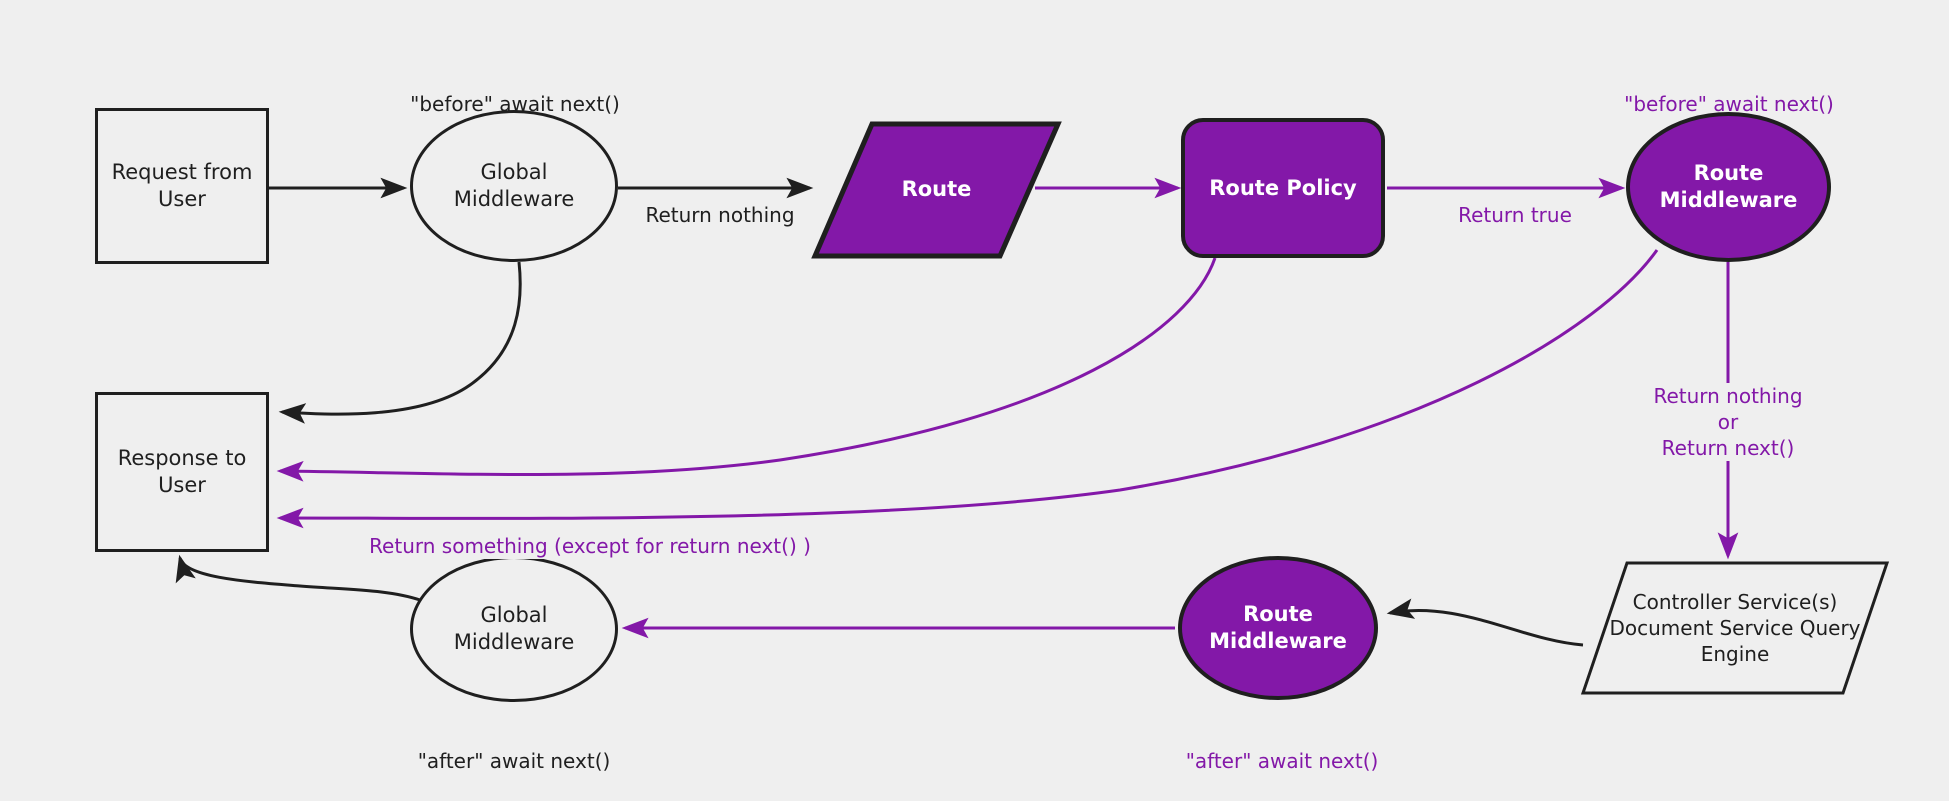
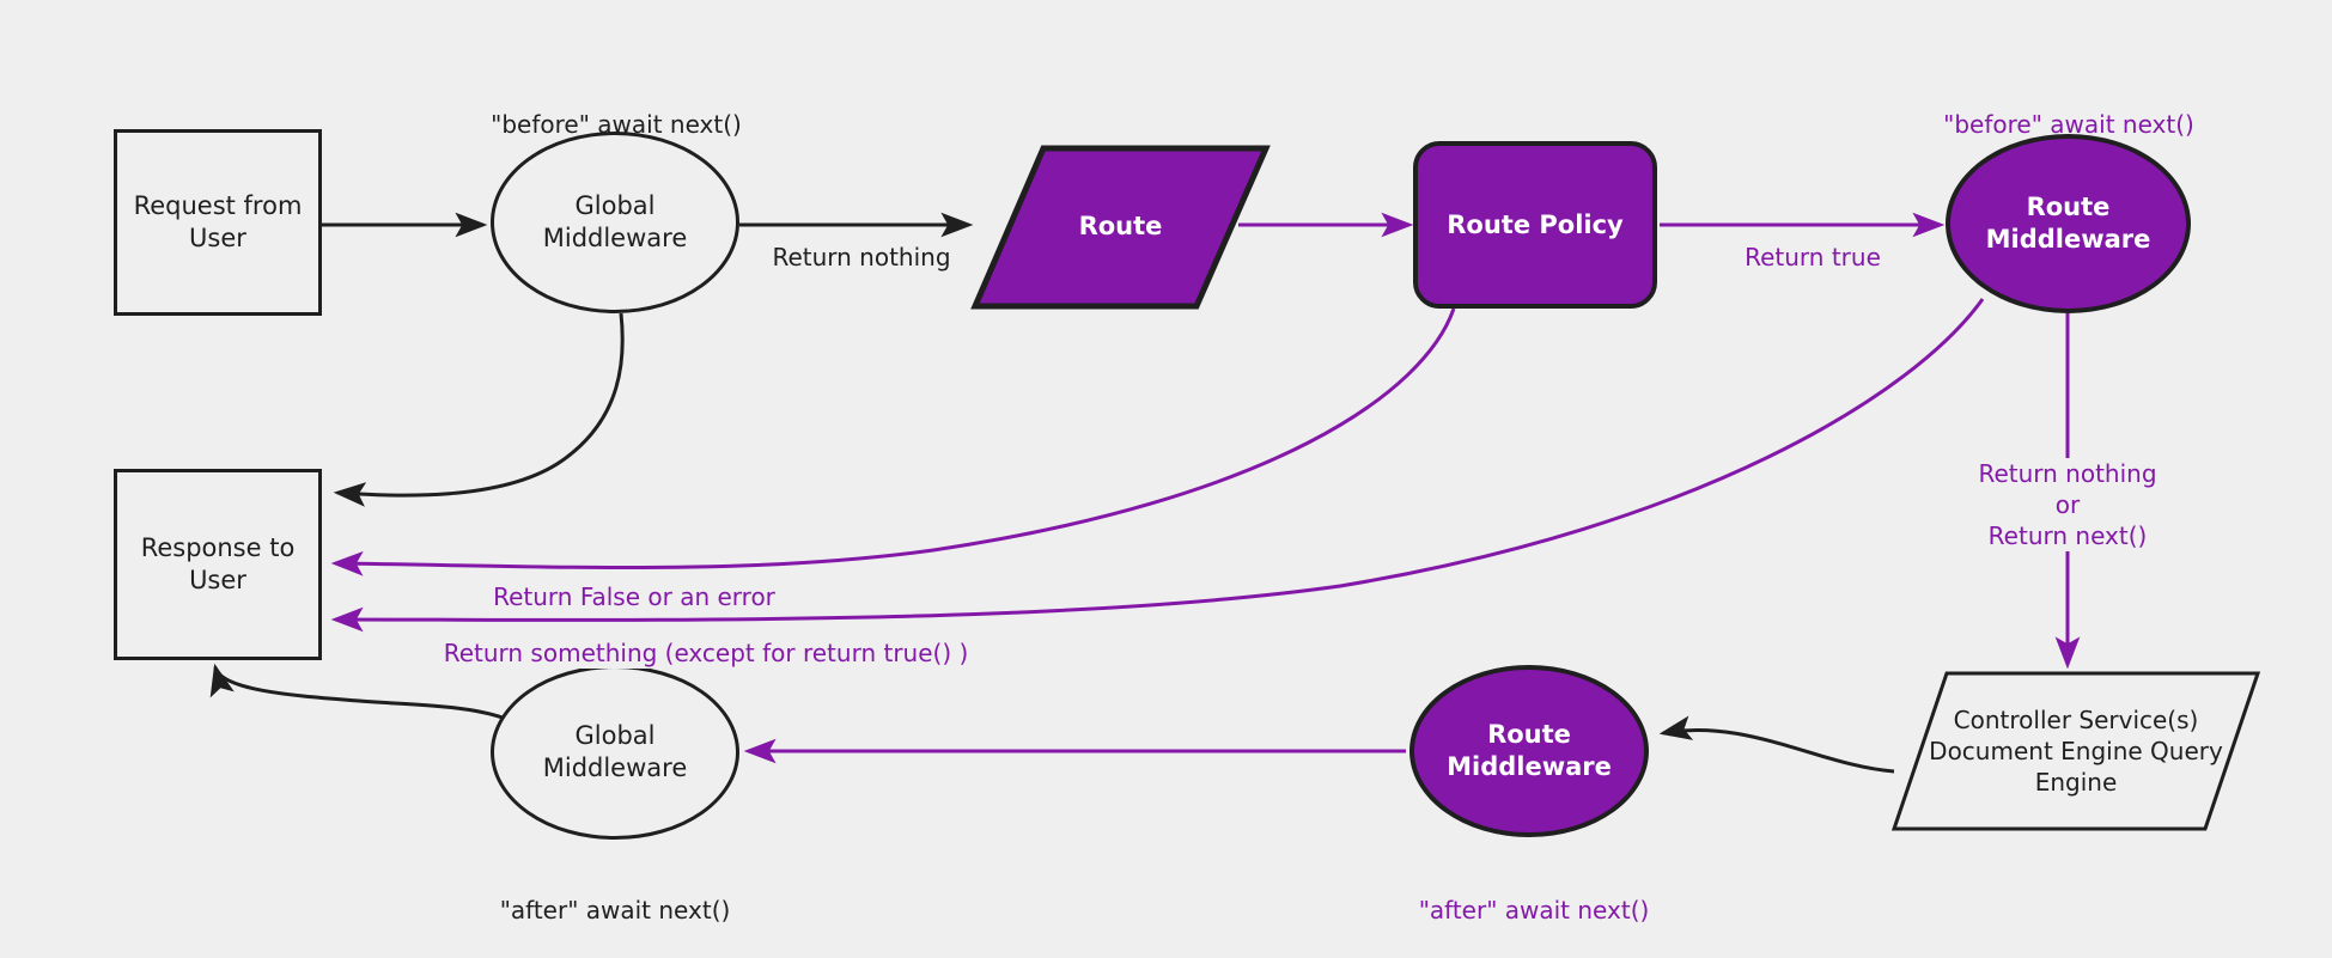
  Request from
  User
  Global
  Middleware
  Route
  Route Policy
  Route
  Middleware
  Response to
  User
  Global
  Middleware
  Route
  Middleware
- Controller Service(s) Document Service Query Engine
+ Controller Service(s) Document Engine Query Engine
  "before" await next()
  "before" await next()
  "after" await next()
  "after" await next()
  Return nothing
  Return true
+ Return False or an error
- Return something (except for return next() )
+ Return something (except for return true() )
  Return nothing
  or
  Return next()
